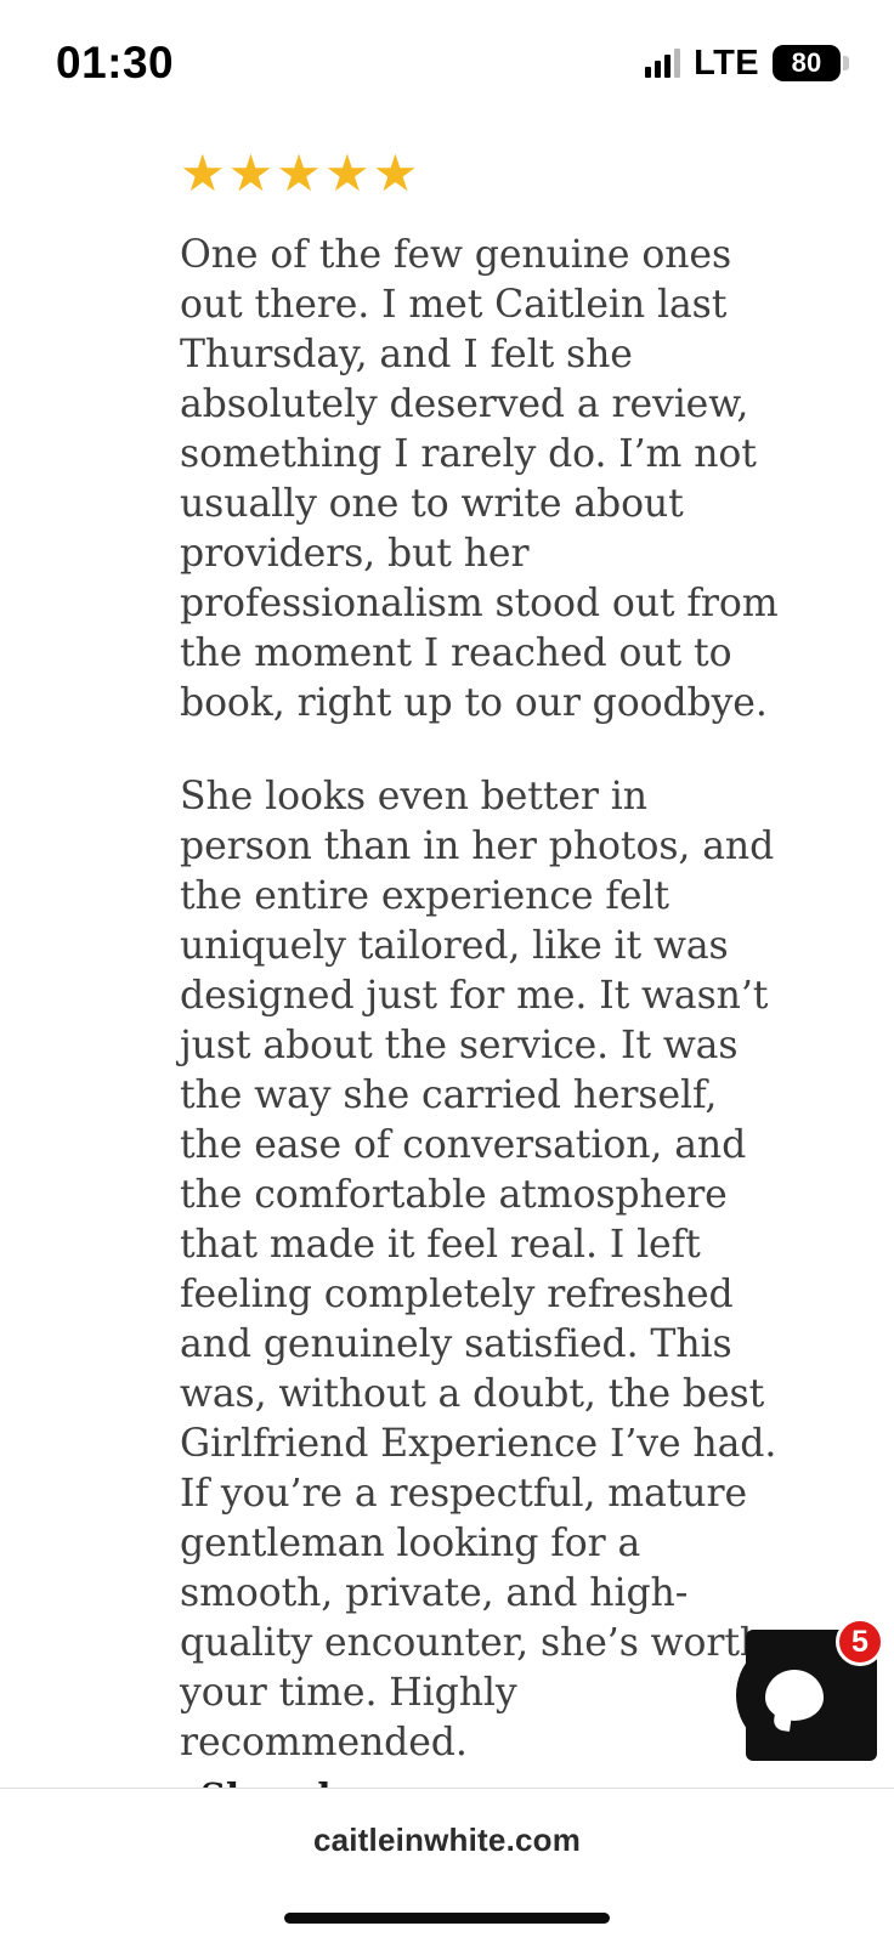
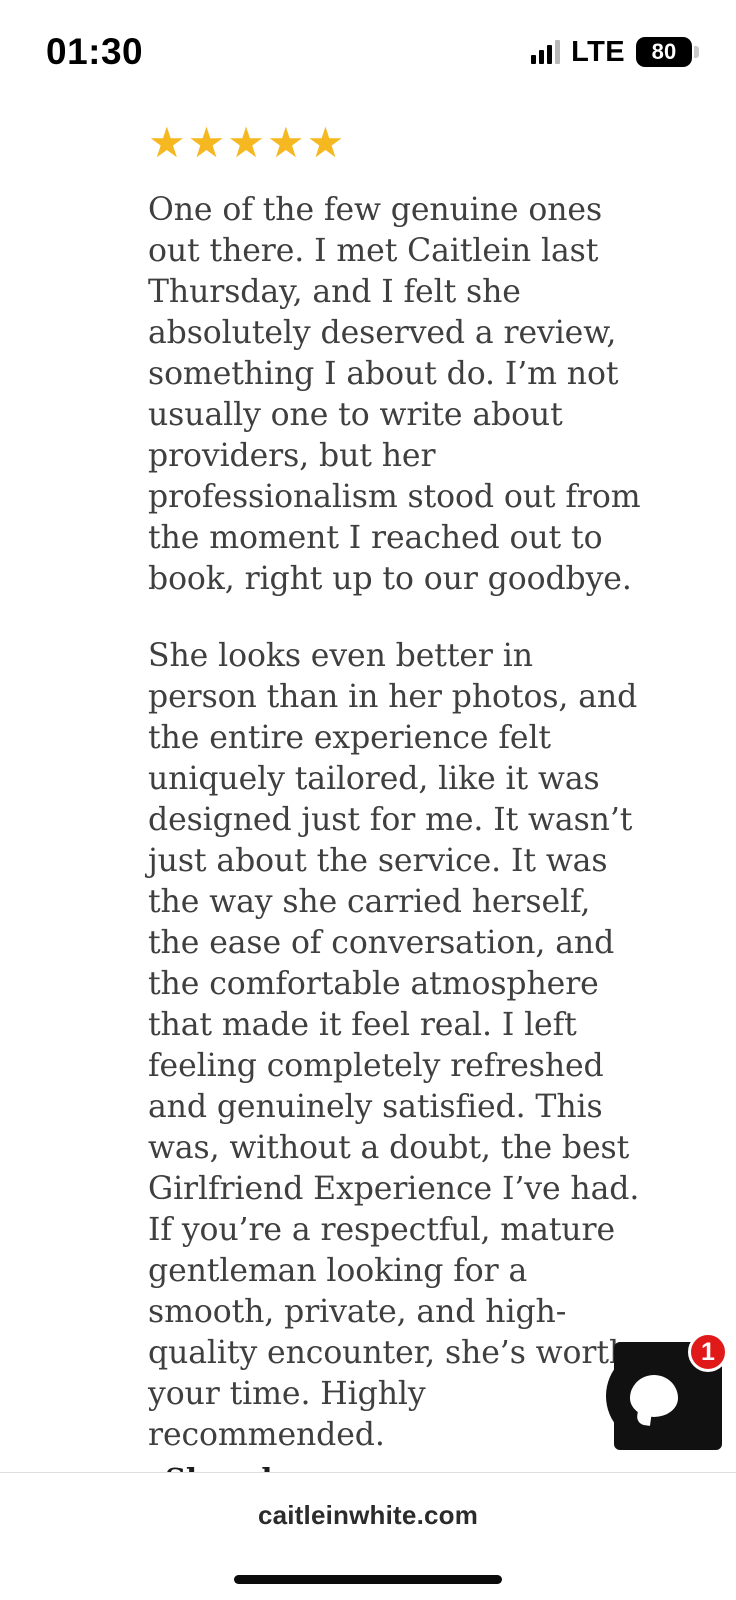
  01:30
  LTE
  80
  ★★★★★
- One of the few genuine ones out there. I met Caitlein last Thursday, and I felt she absolutely deserved a review, something I rarely do. I’m not usually one to write about providers, but her professionalism stood out from the moment I reached out to book, right up to our goodbye.
+ One of the few genuine ones out there. I met Caitlein last Thursday, and I felt she absolutely deserved a review, something I about do. I’m not usually one to write about providers, but her professionalism stood out from the moment I reached out to book, right up to our goodbye.
  She looks even better in person than in her photos, and the entire experience felt uniquely tailored, like it was designed just for me. It wasn’t just about the service. It was the way she carried herself, the ease of conversation, and the comfortable atmosphere that made it feel real. I left feeling completely refreshed and genuinely satisfied. This was, without a doubt, the best Girlfriend Experience I’ve had. If you’re a respectful, mature gentleman looking for a smooth, private, and high-quality encounter, she’s wort your time. Highly recommended.
- 5
+ 1
  caitleinwhite.com
